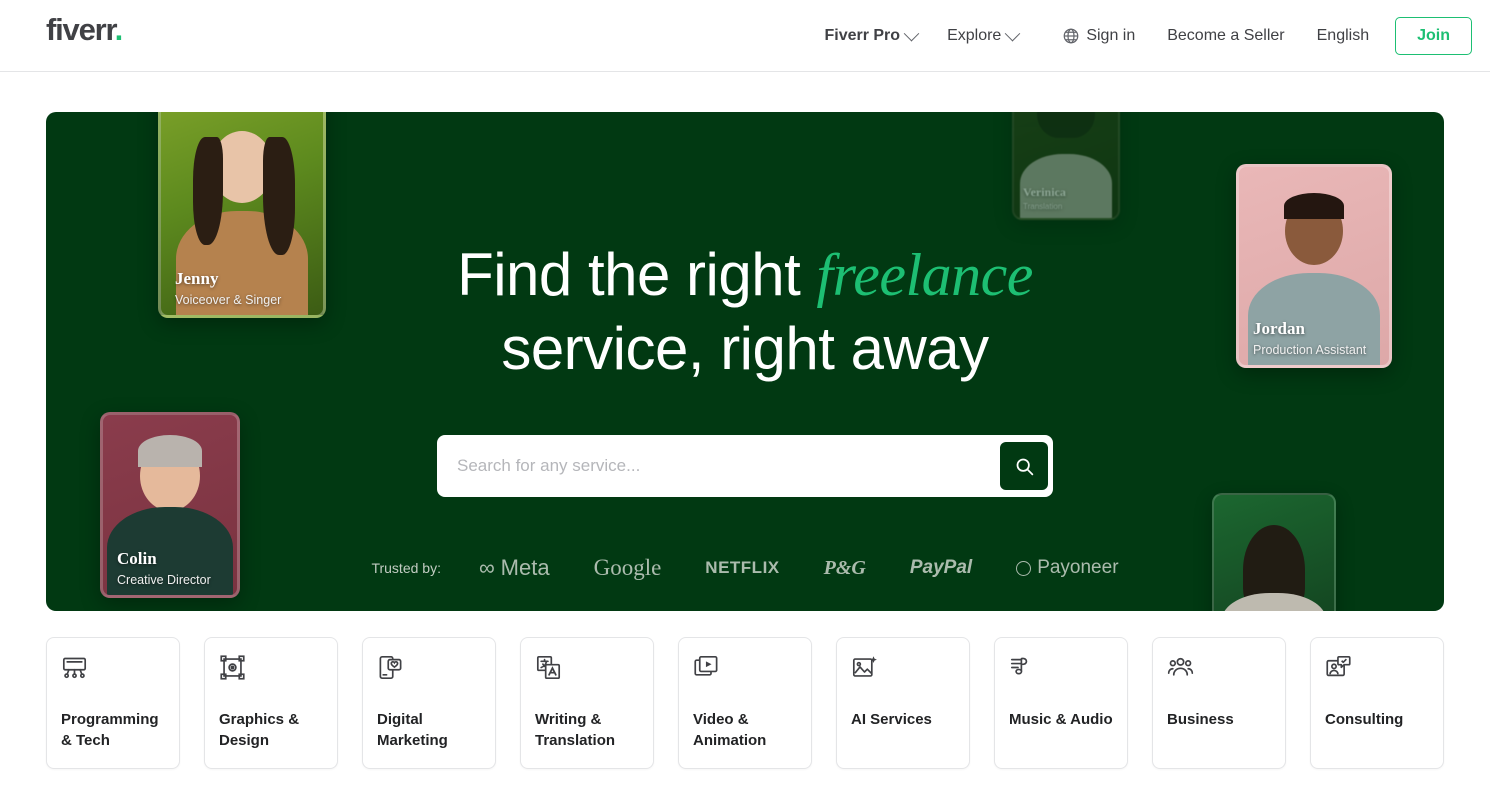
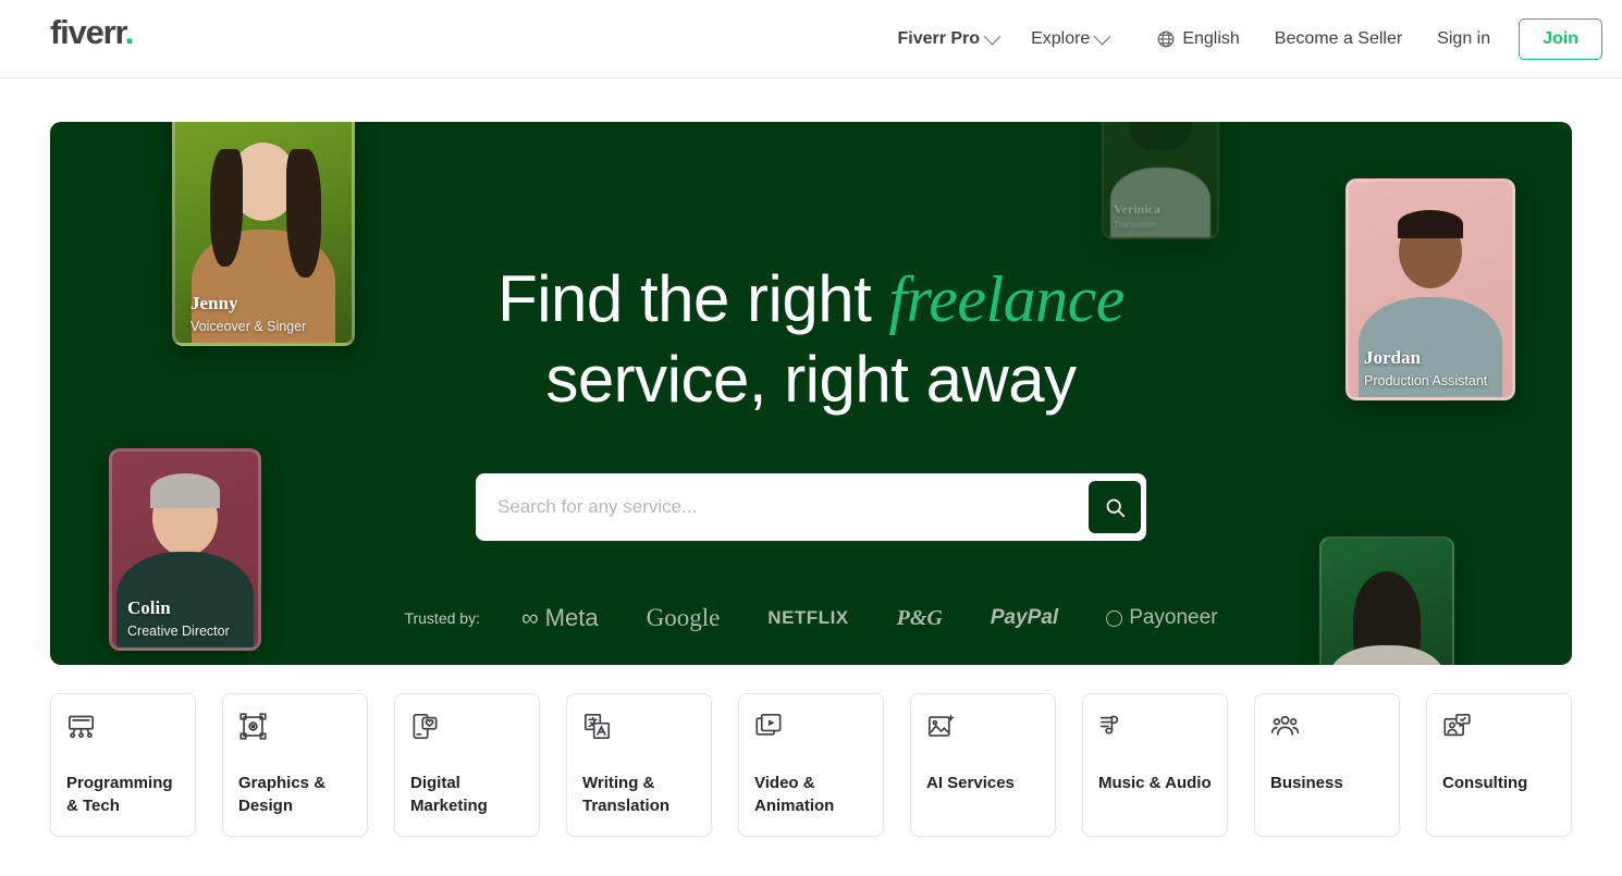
  fiverr.
  Fiverr Pro
  Explore
- Sign in
+ English
  Become a Seller
- English
+ Sign in
  Join
  Jenny
  Voiceover & Singer
  Colin
  Creative Director
  Jordan
  Production Assistant
  Verinica
  Translation
  Find the right freelance service, right away
  Search for any service...
  Trusted by:
  ∞
  Meta
  Google
  NETFLIX
  P&G
  PayPal
  Payoneer
  Programming
  & Tech
  Graphics &
  Design
  Digital
  Marketing
  Writing &
  Translation
  Video &
  Animation
  AI Services
  Music & Audio
  Business
  Consulting
